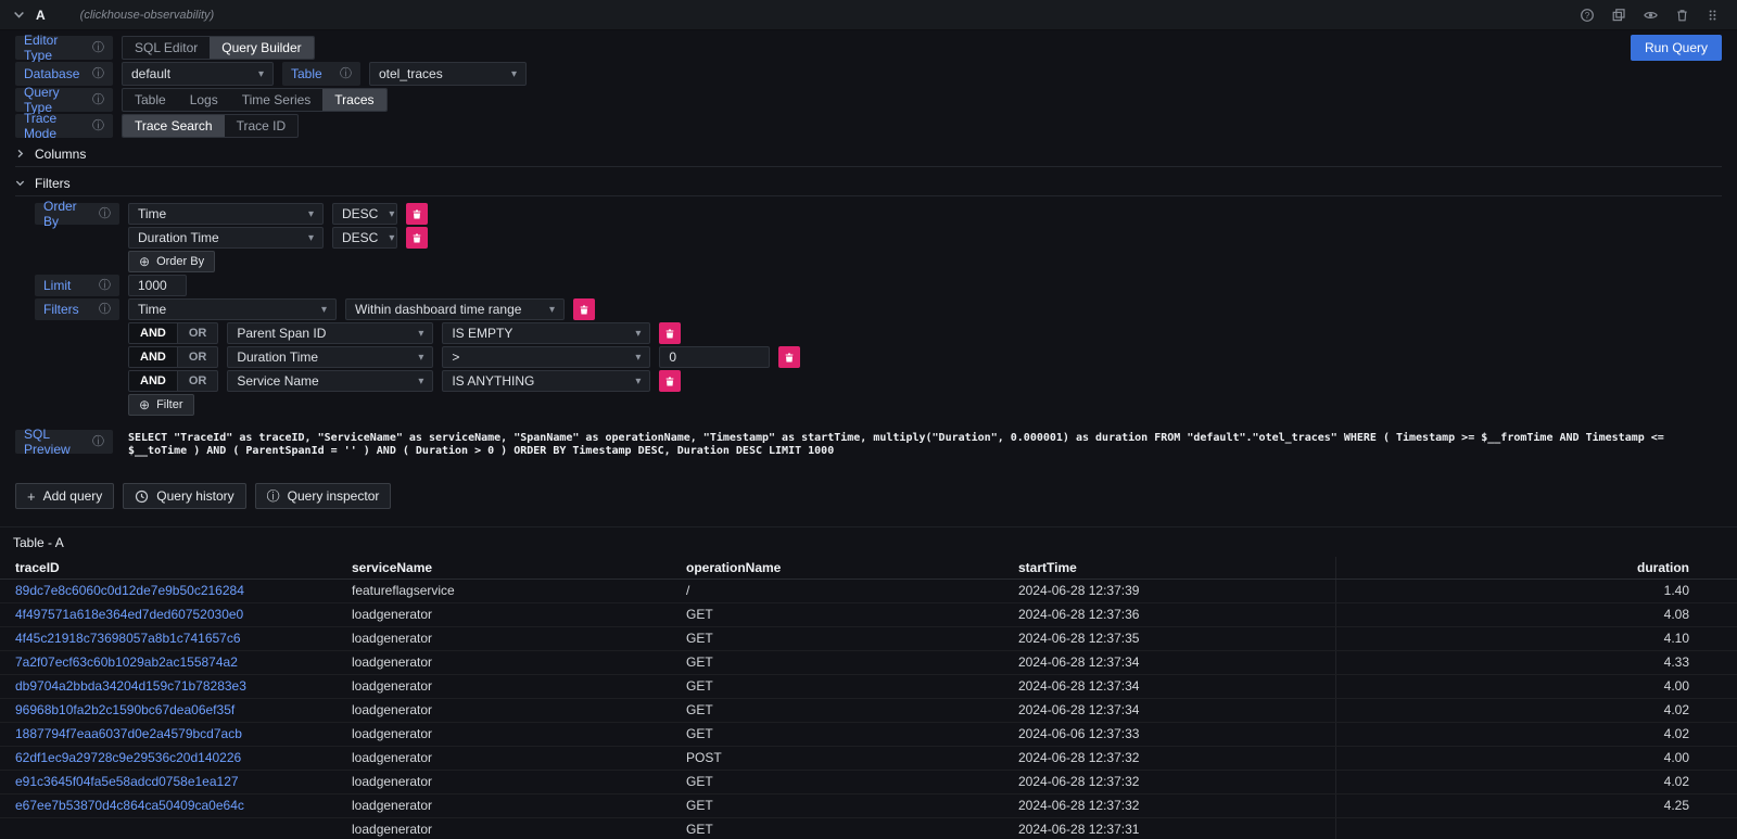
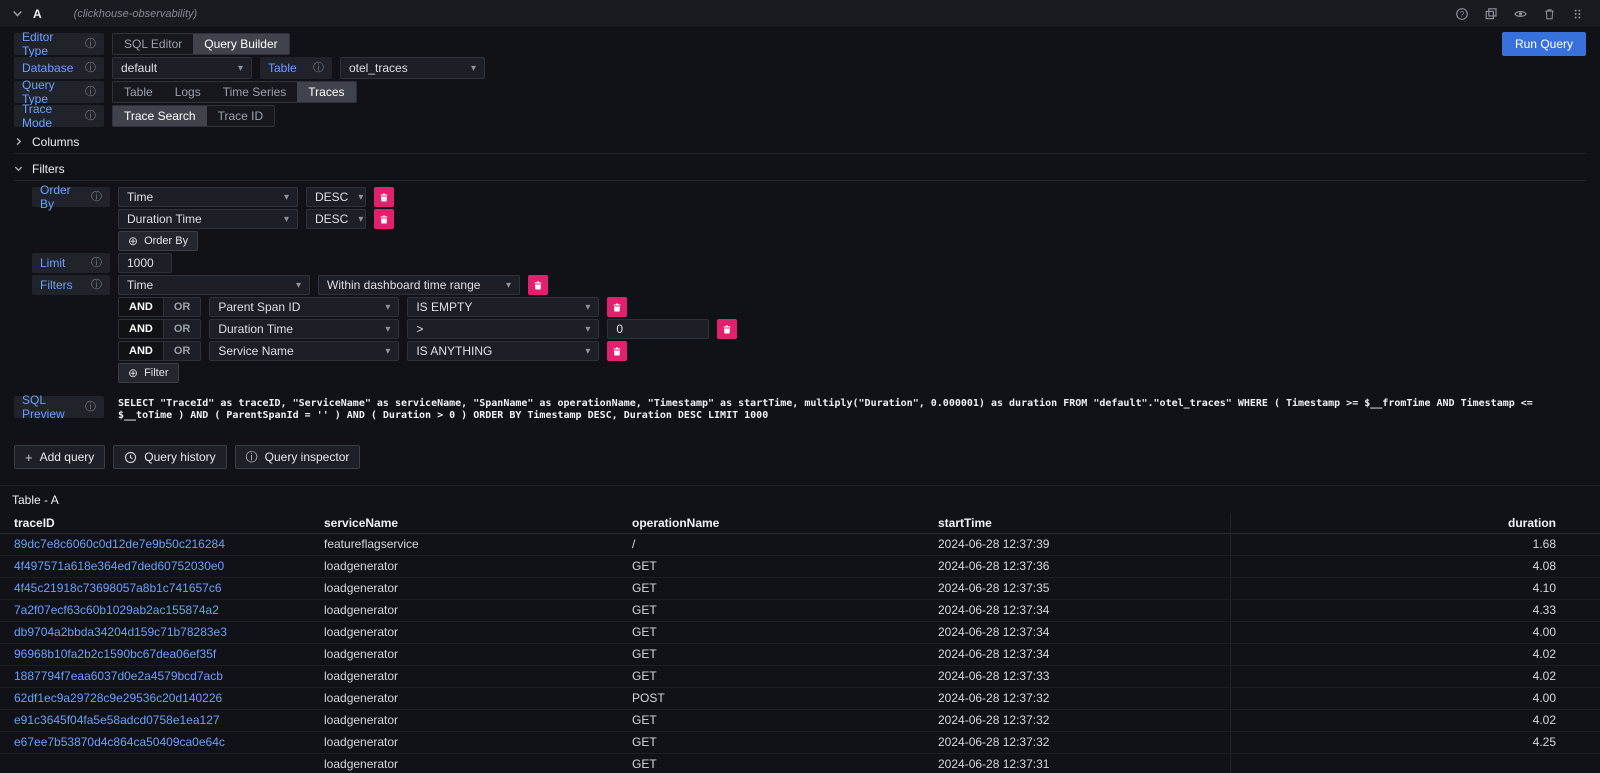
  A
  (clickhouse-observability)
  ?
  Editor Type
  ⓘ
  SQL Editor
  Query Builder
  Run Query
  Database
  ⓘ
  default
  ▾
  Table
  ⓘ
  otel_traces
  ▾
  Query Type
  ⓘ
  Table
  Logs
  Time Series
  Traces
  Trace Mode
  ⓘ
  Trace Search
  Trace ID
  Columns
  Filters
  Order By
  ⓘ
  Time
  ▾
  DESC
  ▾
  Duration Time
  ▾
  DESC
  ▾
  ⊕
  Order By
  Limit
  ⓘ
  1000
  Filters
  ⓘ
  Time
  ▾
  Within dashboard time range
  ▾
  AND
  OR
  Parent Span ID
  ▾
  IS EMPTY
  ▾
  AND
  OR
  Duration Time
  ▾
  >
  ▾
  0
  AND
  OR
  Service Name
  ▾
  IS ANYTHING
  ▾
  ⊕
  Filter
  SQL Preview
  ⓘ
  SELECT "TraceId" as traceID, "ServiceName" as serviceName, "SpanName" as operationName, "Timestamp" as startTime, multiply("Duration", 0.000001) as duration FROM "default"."otel_traces" WHERE ( Timestamp >= $__fromTime AND Timestamp <= $__toTime ) AND ( ParentSpanId = '' ) AND ( Duration > 0 ) ORDER BY Timestamp DESC, Duration DESC LIMIT 1000
  +
  Add query
  Query history
  ⓘ
  Query inspector
  Table - A
  traceID	serviceName	operationName	startTime	duration
- 89dc7e8c6060c0d12de7e9b50c216284	featureflagservice	/	2024-06-28 12:37:39	1.40
+ 89dc7e8c6060c0d12de7e9b50c216284	featureflagservice	/	2024-06-28 12:37:39	1.68
  4f497571a618e364ed7ded60752030e0	loadgenerator	GET	2024-06-28 12:37:36	4.08
  4f45c21918c73698057a8b1c741657c6	loadgenerator	GET	2024-06-28 12:37:35	4.10
  7a2f07ecf63c60b1029ab2ac155874a2	loadgenerator	GET	2024-06-28 12:37:34	4.33
  db9704a2bbda34204d159c71b78283e3	loadgenerator	GET	2024-06-28 12:37:34	4.00
  96968b10fa2b2c1590bc67dea06ef35f	loadgenerator	GET	2024-06-28 12:37:34	4.02
- 1887794f7eaa6037d0e2a4579bcd7acb	loadgenerator	GET	2024-06-06 12:37:33	4.02
+ 1887794f7eaa6037d0e2a4579bcd7acb	loadgenerator	GET	2024-06-28 12:37:33	4.02
  62df1ec9a29728c9e29536c20d140226	loadgenerator	POST	2024-06-28 12:37:32	4.00
  e91c3645f04fa5e58adcd0758e1ea127	loadgenerator	GET	2024-06-28 12:37:32	4.02
  e67ee7b53870d4c864ca50409ca0e64c	loadgenerator	GET	2024-06-28 12:37:32	4.25
  	loadgenerator	GET	2024-06-28 12:37:31
